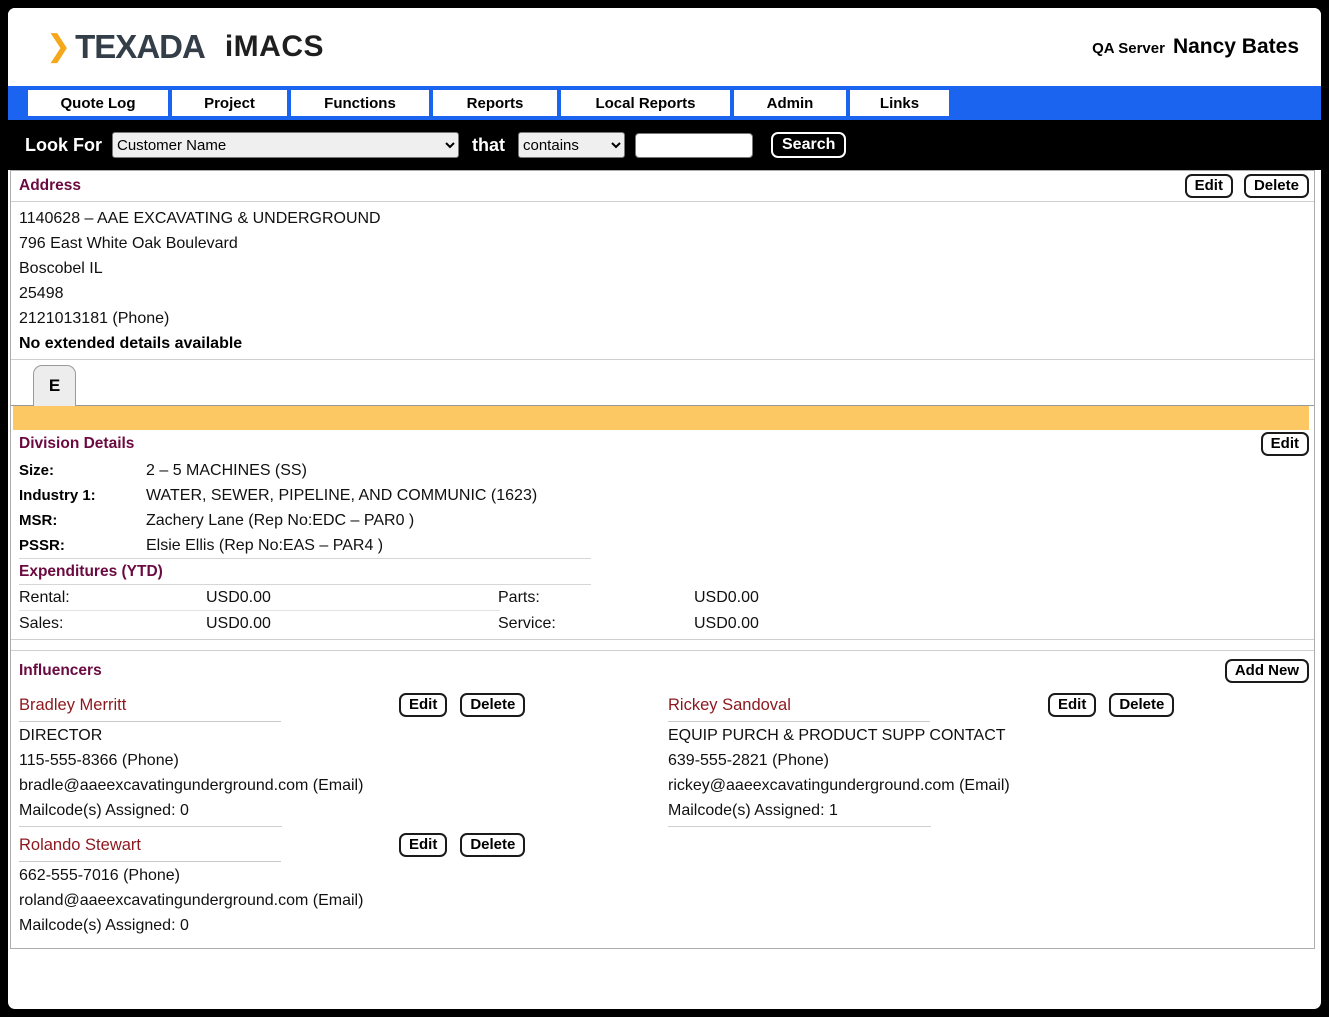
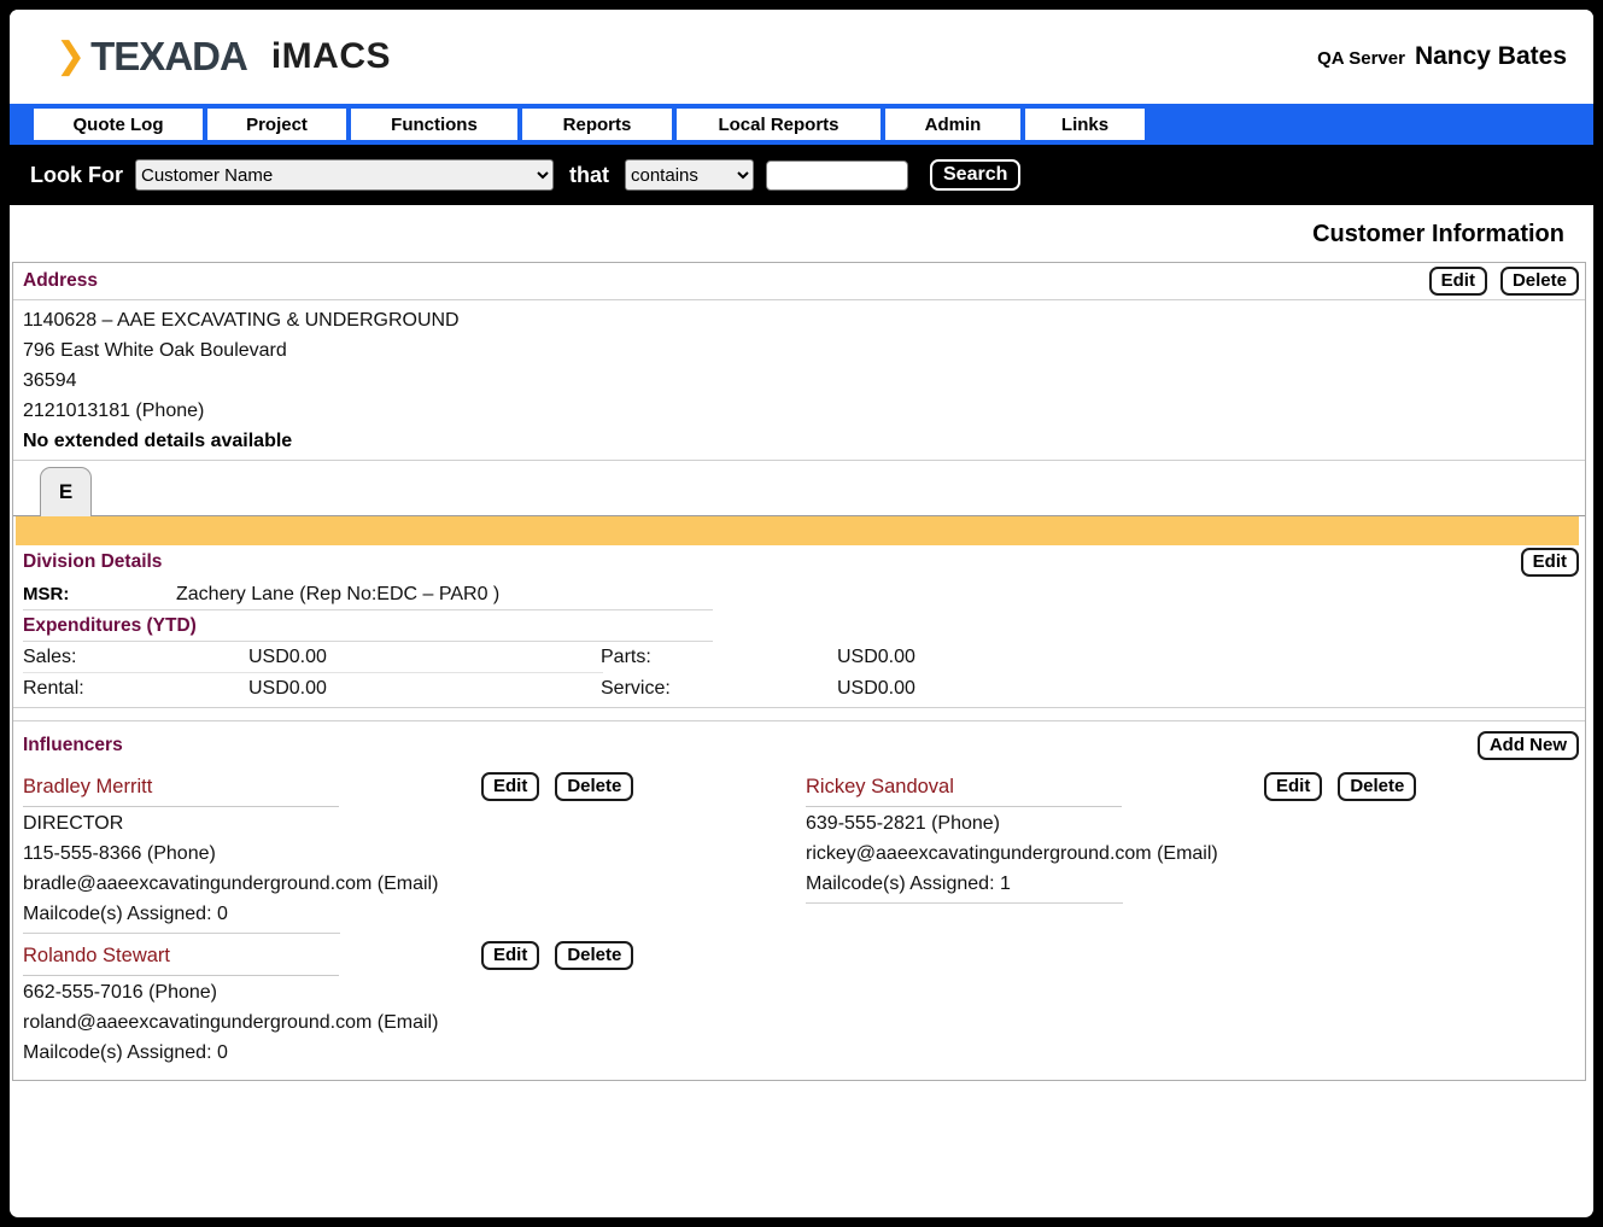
  ❯
  TEXADA
  iMACS
  QA Server
  Nancy Bates
  Quote Log
  Project
  Functions
  Reports
  Local Reports
  Admin
  Links
  Look For
  Customer Name
  that
  contains
  Search
+ Customer Information
  Address
  Edit
  Delete
  1140628 – AAE EXCAVATING & UNDERGROUND
  796 East White Oak Boulevard
- Boscobel IL
- 25498
+ 36594
  2121013181 (Phone)
  No extended details available
  E
  Division Details
  Edit
- Size:
- 2 – 5 MACHINES (SS)
- Industry 1:
- WATER, SEWER, PIPELINE, AND COMMUNIC (1623)
  MSR:
  Zachery Lane (Rep No:EDC – PAR0 )
- PSSR:
- Elsie Ellis (Rep No:EAS – PAR4 )
  Expenditures (YTD)
- Rental:
+ Sales:
  USD0.00
  Parts:
  USD0.00
- Sales:
+ Rental:
  USD0.00
  Service:
  USD0.00
  Influencers
  Add New
  Bradley Merritt
  Edit
  Delete
  DIRECTOR
  115-555-8366 (Phone)
  bradle@aaeexcavatingunderground.com (Email)
  Mailcode(s) Assigned: 0
  Rickey Sandoval
  Edit
  Delete
- EQUIP PURCH & PRODUCT SUPP CONTACT
  639-555-2821 (Phone)
  rickey@aaeexcavatingunderground.com (Email)
  Mailcode(s) Assigned: 1
  Rolando Stewart
  Edit
  Delete
  662-555-7016 (Phone)
  roland@aaeexcavatingunderground.com (Email)
  Mailcode(s) Assigned: 0
